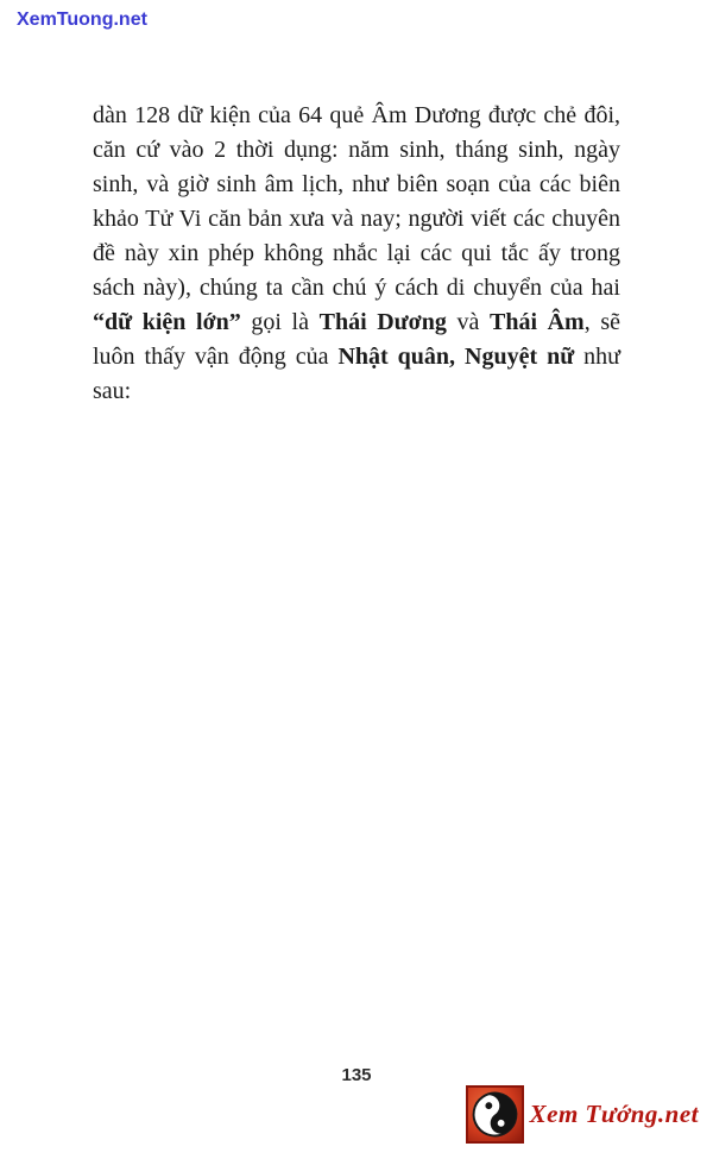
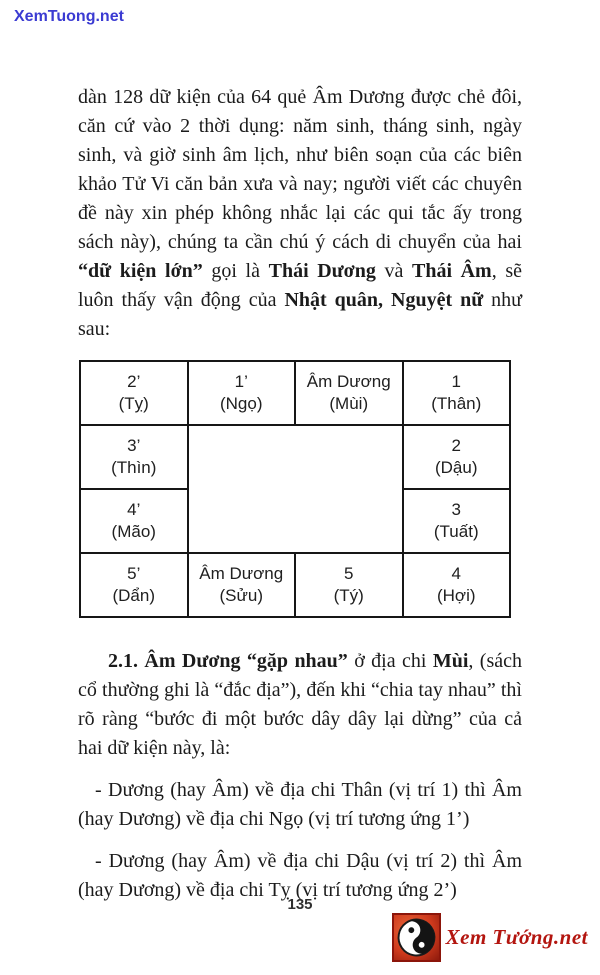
  XemTuong.net
  dàn 128 dữ kiện của 64 quẻ Âm Dương được chẻ đôi, căn cứ vào 2 thời dụng: năm sinh, tháng sinh, ngày sinh, và giờ sinh âm lịch, như biên soạn của các biên khảo Tử Vi căn bản xưa và nay; người viết các chuyên đề này xin phép không nhắc lại các qui tắc ấy trong sách này), chúng ta cần chú ý cách di chuyển của hai “dữ kiện lớn” gọi là Thái Dương và Thái Âm, sẽ luôn thấy vận động của Nhật quân, Nguyệt nữ như sau:
+ 2’ (Tỵ)	1’ (Ngọ)	Âm Dương (Mùi)	1 (Thân)
+ 3’ (Thìn)		2 (Dậu)
+ 4’ (Mão)	3 (Tuất)
+ 5’ (Dẩn)	Âm Dương (Sửu)	5 (Tý)	4 (Hợi)
+ 2.1. Âm Dương “gặp nhau” ở địa chi Mùi, (sách cổ thường ghi là “đắc địa”), đến khi “chia tay nhau” thì rõ ràng “bước đi một bước dây dây lại dừng” của cả hai dữ kiện này, là:
+ - Dương (hay Âm) về địa chi Thân (vị trí 1) thì Âm (hay Dương) về địa chi Ngọ (vị trí tương ứng 1’)
+ - Dương (hay Âm) về địa chi Dậu (vị trí 2) thì Âm (hay Dương) về địa chi Tỵ (vị trí tương ứng 2’)
  135
  Xem Tướng.net
